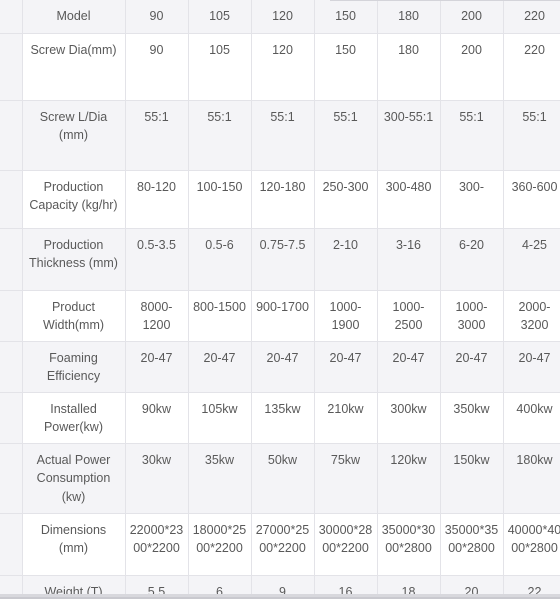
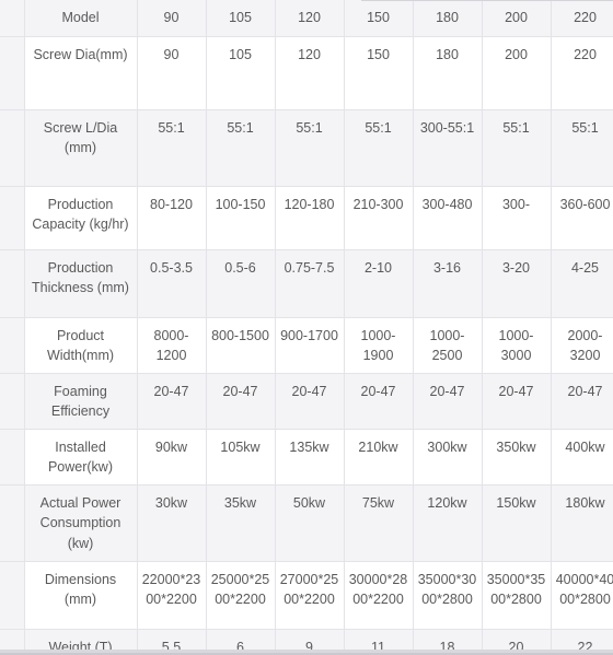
  	Model	90	105	120	150	180	200	220
  	Screw Dia(mm)	90	105	120	150	180	200	220
  	Screw L/Dia (mm)	55:1	55:1	55:1	55:1	300-55:1	55:1	55:1
- 	Production Capacity (kg/hr)	80-120	100-150	120-180	250-300	300-480	300-	360-600
+ 	Production Capacity (kg/hr)	80-120	100-150	120-180	210-300	300-480	300-	360-600
- 	Production Thickness (mm)	0.5-3.5	0.5-6	0.75-7.5	2-10	3-16	6-20	4-25
+ 	Production Thickness (mm)	0.5-3.5	0.5-6	0.75-7.5	2-10	3-16	3-20	4-25
  	Product Width(mm)	8000-1200	800-1500	900-1700	1000-1900	1000-2500	1000-3000	2000-3200
  	Foaming Efficiency	20-47	20-47	20-47	20-47	20-47	20-47	20-47
  	Installed Power(kw)	90kw	105kw	135kw	210kw	300kw	350kw	400kw
  	Actual Power Consumption (kw)	30kw	35kw	50kw	75kw	120kw	150kw	180kw
- 	Dimensions (mm)	22000*2300*2200	18000*2500*2200	27000*2500*2200	30000*2800*2200	35000*3000*2800	35000*3500*2800	40000*4000*2800
+ 	Dimensions (mm)	22000*2300*2200	25000*2500*2200	27000*2500*2200	30000*2800*2200	35000*3000*2800	35000*3500*2800	40000*4000*2800
- 	Weight (T)	5.5	6	9	16	18	20	22
+ 	Weight (T)	5.5	6	9	11	18	20	22
